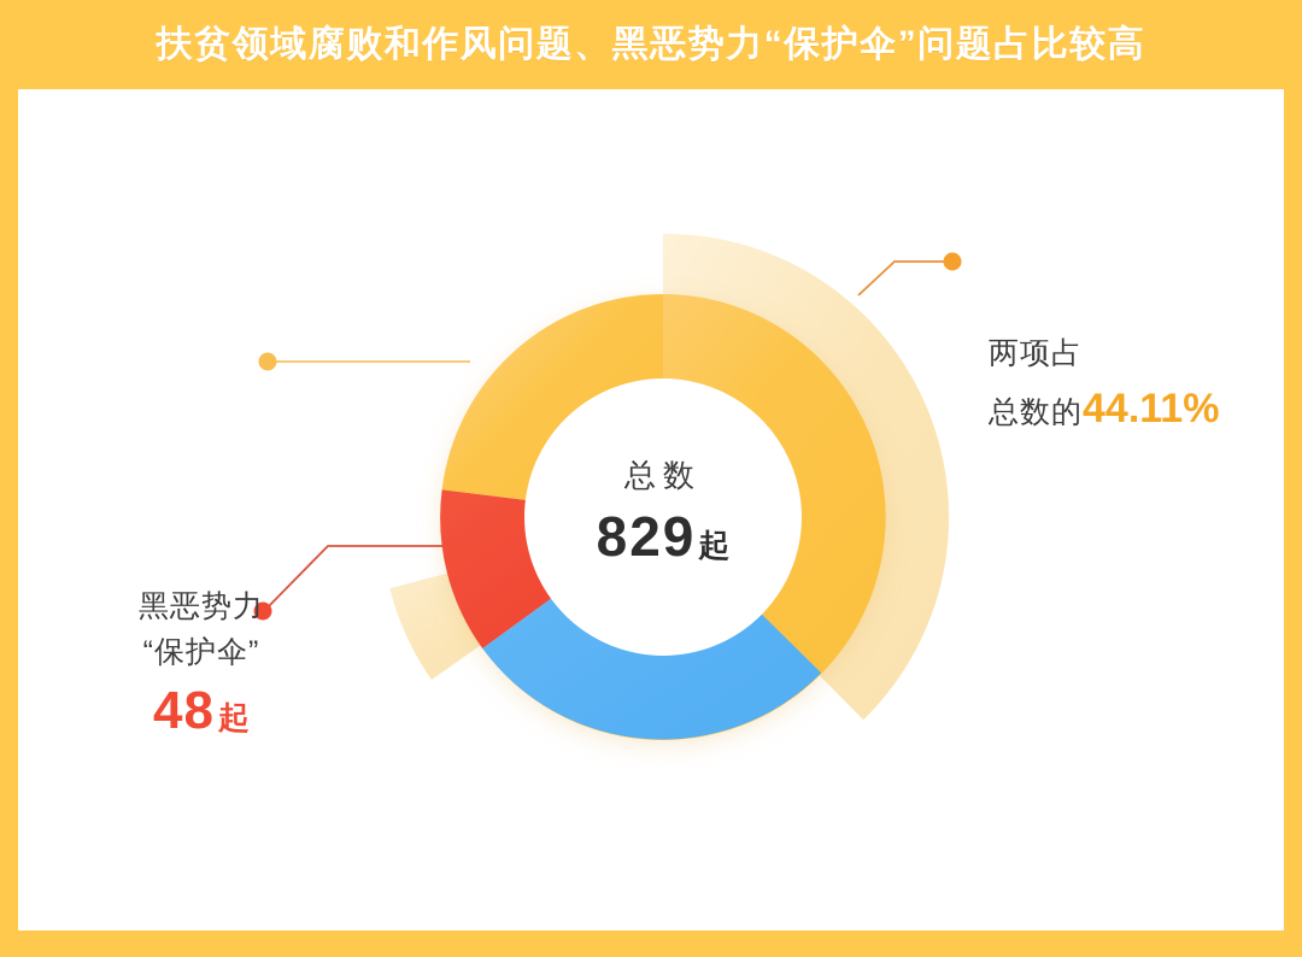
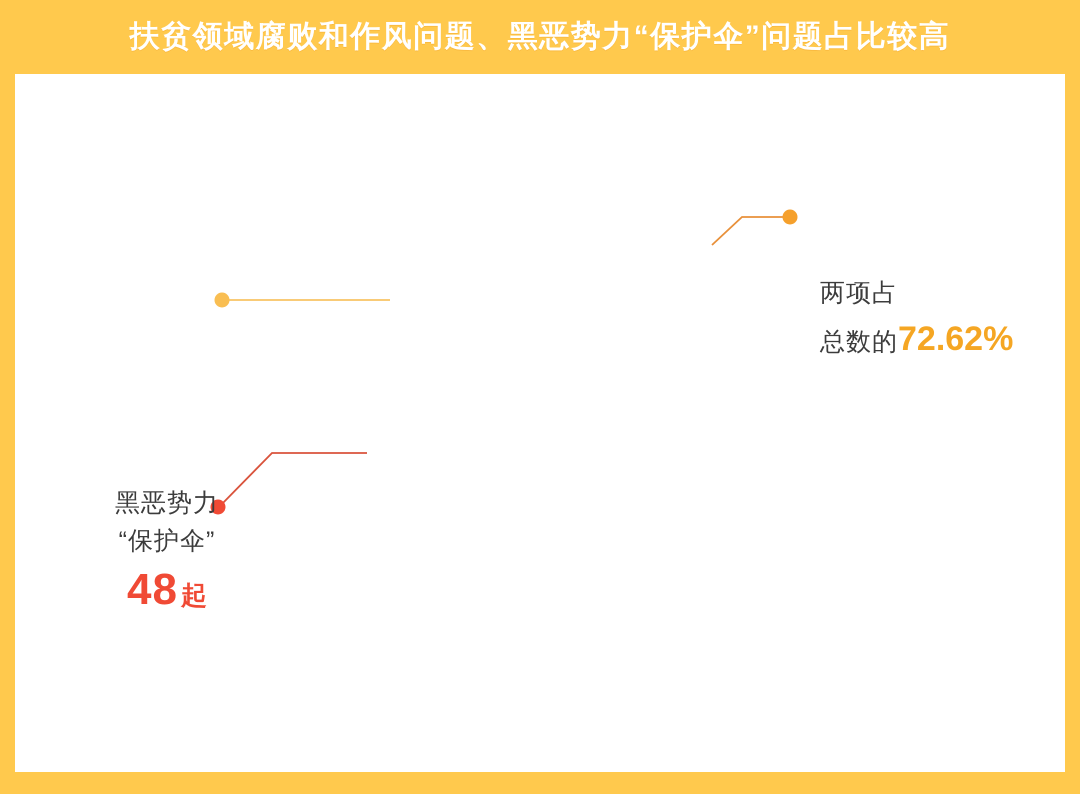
  扶贫领域腐败和作风问题、黑恶势力“保护伞”问题占比较高
- 总数
- 829起
  黑恶势力
  “保护伞”
  48起
  两项占
- 总数的44.11%
+ 总数的72.62%
